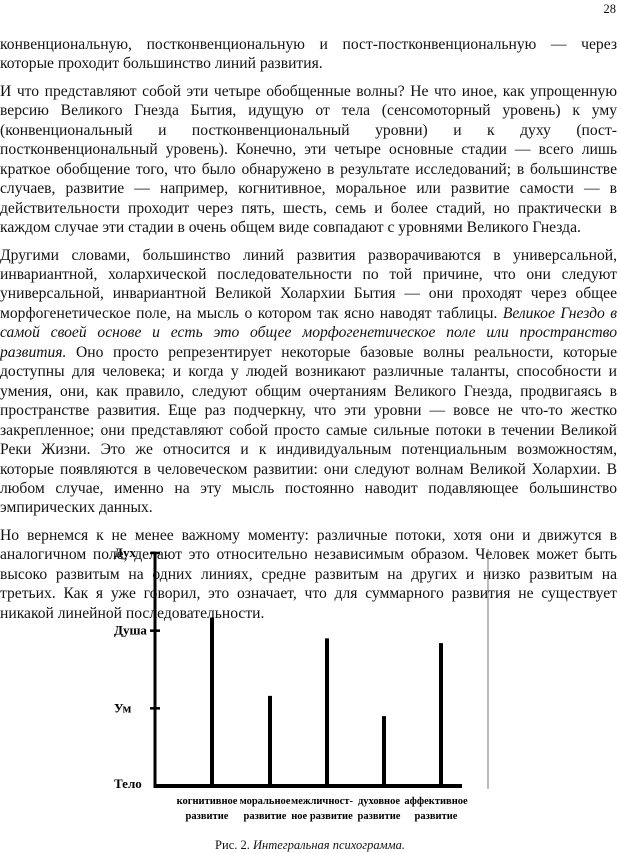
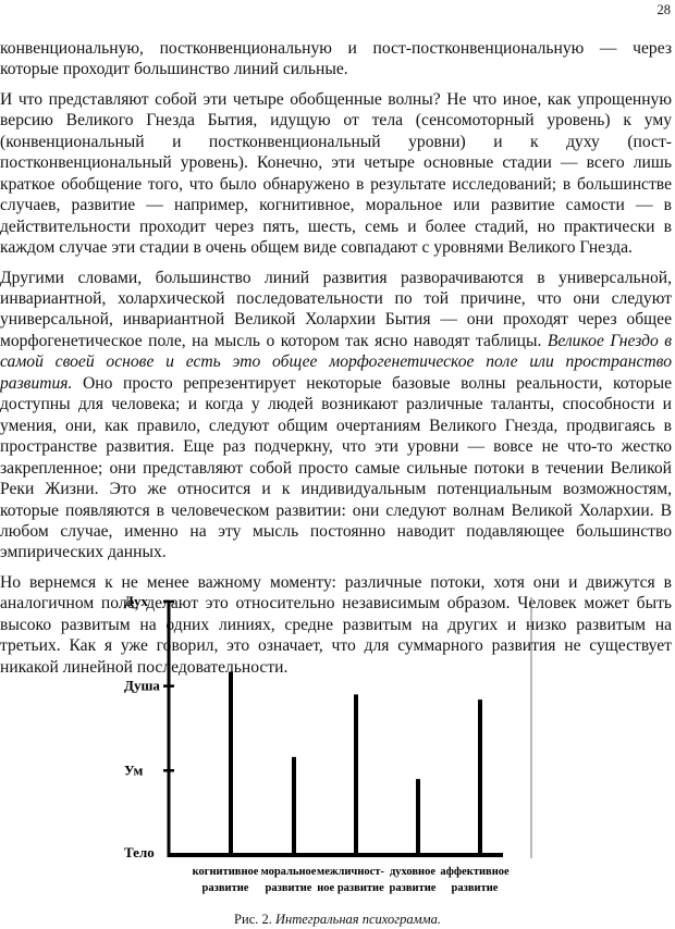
  28
- конвенциональную, постконвенциональную и пост-постконвенциональную — через которые проходит большинство линий развития.
+ конвенциональную, постконвенциональную и пост-постконвенциональную — через которые проходит большинство линий сильные.
  И что представляют собой эти четыре обобщенные волны? Не что иное, как упрощенную версию Великого Гнезда Бытия, идущую от тела (сенсомоторный уровень) к уму (конвенциональный и постконвенциональный уровни) и к духу (пост-постконвенциональный уровень). Конечно, эти четыре основные стадии — всего лишь краткое обобщение того, что было обнаружено в результате исследований; в большинстве случаев, развитие — например, когнитивное, моральное или развитие самости — в действительности проходит через пять, шесть, семь и более стадий, но практически в каждом случае эти стадии в очень общем виде совпадают с уровнями Великого Гнезда.
  Другими словами, большинство линий развития разворачиваются в универсальной, инвариантной, холархической последовательности по той причине, что они следуют универсальной, инвариантной Великой Холархии Бытия — они проходят через общее морфогенетическое поле, на мысль о котором так ясно наводят таблицы. Великое Гнездо в самой своей основе и есть это общее морфогенетическое поле или пространство развития. Оно просто репрезентирует некоторые базовые волны реальности, которые доступны для человека; и когда у людей возникают различные таланты, способности и умения, они, как правило, следуют общим очертаниям Великого Гнезда, продвигаясь в пространстве развития. Еще раз подчеркну, что эти уровни — вовсе не что-то жестко закрепленное; они представляют собой просто самые сильные потоки в течении Великой Реки Жизни. Это же относится и к индивидуальным потенциальным возможностям, которые появляются в человеческом развитии: они следуют волнам Великой Холархии. В любом случае, именно на эту мысль постоянно наводит подавляющее большинство эмпирических данных.
  Но вернемся к не менее важному моменту: различные потоки, хотя они и движутся в аналогичном поле, делают это относительно независимым образом. Человек может быть высоко развитым надних линиях, средне развитым на других и низко развитым на третьих. Как я уже гворил, это означает, что для суммарного развития не существует никакой линейной последовательности.
  Тело
  Ум
  Душа
  Дух
  когнитивное
  развитие
  моральное
  развитие
  межличност-
  ное развитие
  духовное
  развитие
  аффективное
  развитие
  Рис. 2. Интегральная психограмма.
